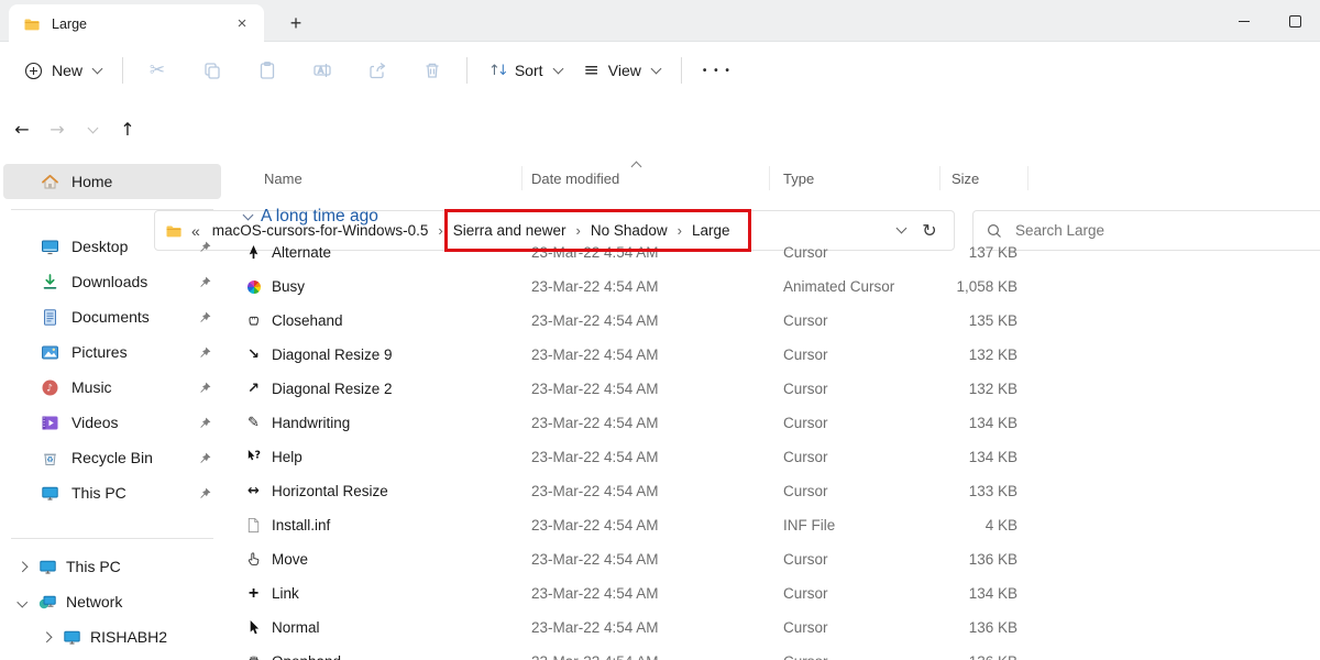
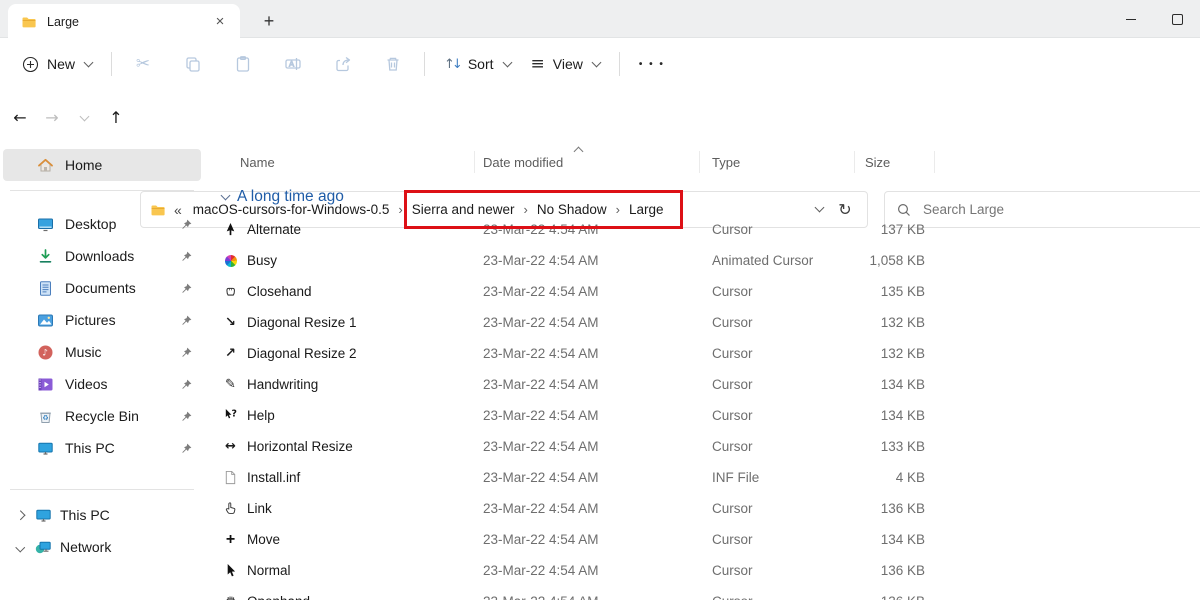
  Large
  ×
  +
  New
  ✂
  A
  ↑↓
  Sort
  ≡
  View
  • • •
  ←
  →
  ↑
  «
  macOS-cursors-for-Windows-0.5
  ›
  Sierra and newer
  ›
  No Shadow
  ›
  Large
  ↻
  Search Large
  Home
  Desktop
  Downloads
  Documents
  Pictures
  ♪
  Music
  Videos
  ♻
  Recycle Bin
  This PC
  This PC
  Network
- RISHABH2
  Name
  Date modified
  Type
  Size
  A long time ago
  Alternate
  23-Mar-22 4:54 AM
  Cursor
  137 KB
  Busy
  23-Mar-22 4:54 AM
  Animated Cursor
  1,058 KB
  Closehand
  23-Mar-22 4:54 AM
  Cursor
  135 KB
  ↘
- Diagonal Resize 9
+ Diagonal Resize 1
  23-Mar-22 4:54 AM
  Cursor
  132 KB
  ↗
  Diagonal Resize 2
  23-Mar-22 4:54 AM
  Cursor
  132 KB
  ✎
  Handwriting
  23-Mar-22 4:54 AM
  Cursor
  134 KB
  ?
  Help
  23-Mar-22 4:54 AM
  Cursor
  134 KB
  ↔
  Horizontal Resize
  23-Mar-22 4:54 AM
  Cursor
  133 KB
  Install.inf
  23-Mar-22 4:54 AM
  INF File
  4 KB
- Move
+ Link
  23-Mar-22 4:54 AM
  Cursor
  136 KB
  +
- Link
+ Move
  23-Mar-22 4:54 AM
  Cursor
  134 KB
  Normal
  23-Mar-22 4:54 AM
  Cursor
  136 KB
